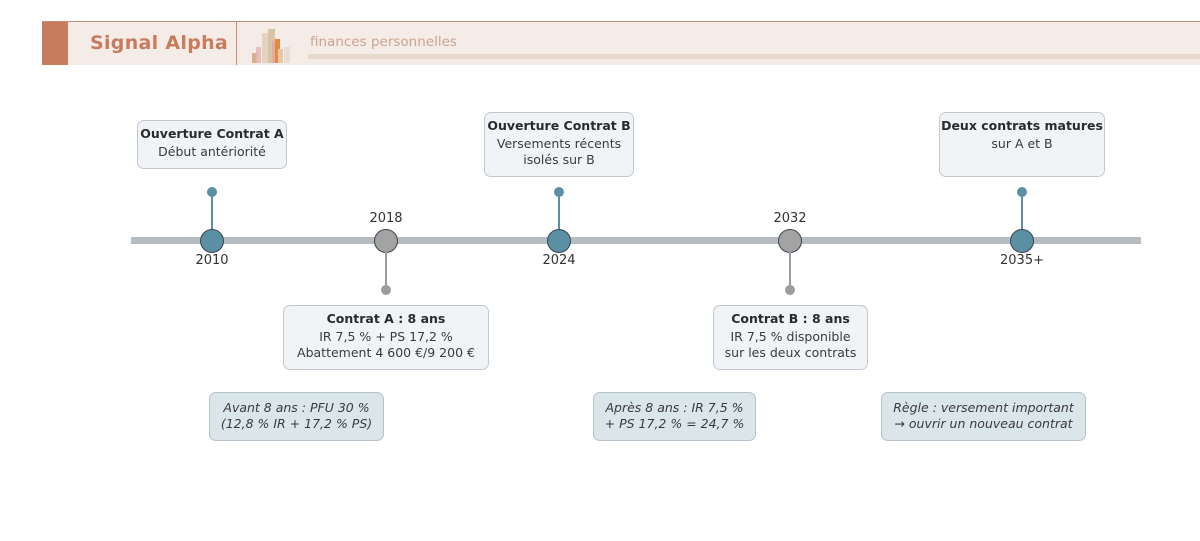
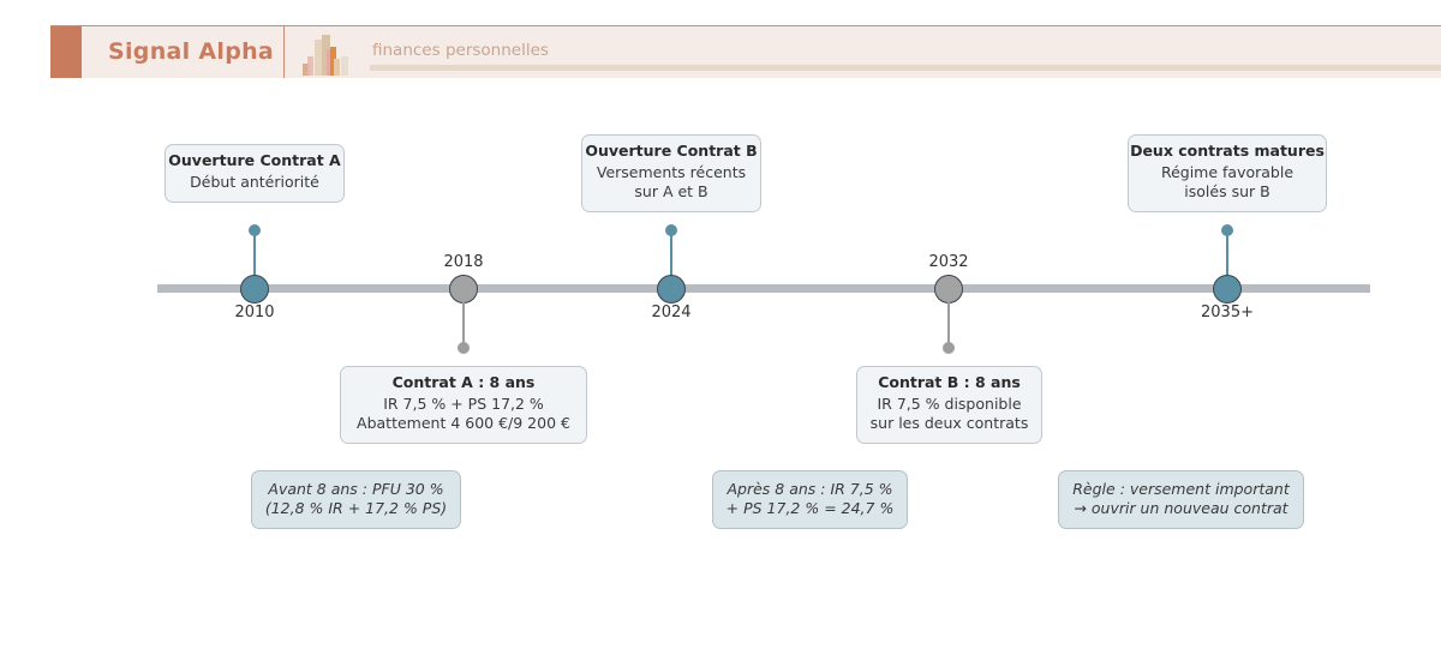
  Signal Alpha
  finances personnelles
  Ouverture Contrat A
  Début antériorité
  2010
  2018
  Contrat A : 8 ans
  IR 7,5 % + PS 17,2 %
  Abattement 4 600 €/9 200 €
  Ouverture Contrat B
  Versements récents
- isolés sur B
+ sur A et B
  2024
  2032
  Contrat B : 8 ans
  IR 7,5 % disponible
  sur les deux contrats
  Deux contrats matures
+ Régime favorable
- sur A et B
+ isolés sur B
  2035+
  Avant 8 ans : PFU 30 %
  (12,8 % IR + 17,2 % PS)
  Après 8 ans : IR 7,5 %
  + PS 17,2 % = 24,7 %
  Règle : versement important
  → ouvrir un nouveau contrat
